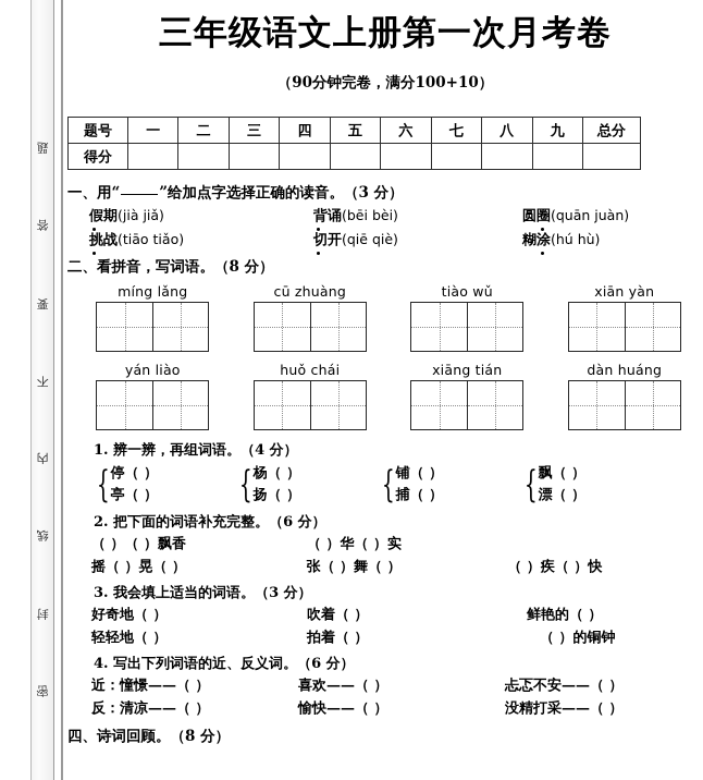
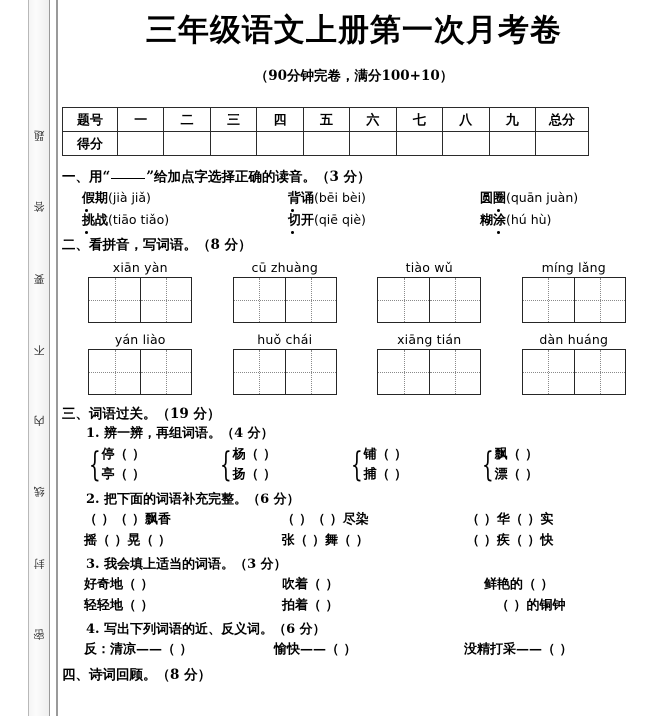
  三年级语文上册第一次月考卷
  （90分钟完卷，满分100+10）
  题号	一	二	三	四	五	六	七	八	九	总分
  得分
  一、用“ ”给加点字选择正确的读音。（3 分）
  假期(jià jiǎ)
  背诵(bēi bèi)
  圆圈(quān juàn)
  挑战(tiāo tiǎo)
  切开(qiē qiè)
  糊涂(hú hù)
  二、看拼音，写词语。（8 分）
- míng lǎng
+ xiān yàn
  cū zhuàng
  tiào wǔ
- xiān yàn
+ míng lǎng
  yán liào
  huǒ chái
  xiāng tián
  dàn huáng
+ 三、词语过关。（19 分）
  1. 辨一辨，再组词语。（4 分）
  {
  停（ ）
  亭（ ）
  {
  杨（ ）
  扬（ ）
  {
  铺（ ）
  捕（ ）
  {
  飘（ ）
  漂（ ）
  2. 把下面的词语补充完整。（6 分）
  （ ）（ ）飘香
+ （ ）（ ）尽染
  （ ）华（ ）实
  摇（ ）晃（ ）
  张（ ）舞（ ）
  （ ）疾（ ）快
  3. 我会填上适当的词语。（3 分）
  好奇地（ ）
  吹着（ ）
  鲜艳的（ ）
  轻轻地（ ）
  拍着（ ）
  （ ）的铜钟
  4. 写出下列词语的近、反义词。（6 分）
- 近：憧憬——（ ）
- 喜欢——（ ）
- 忐忑不安——（ ）
  反：清凉——（ ）
  愉快——（ ）
  没精打采——（ ）
  四、诗词回顾。（8 分）
